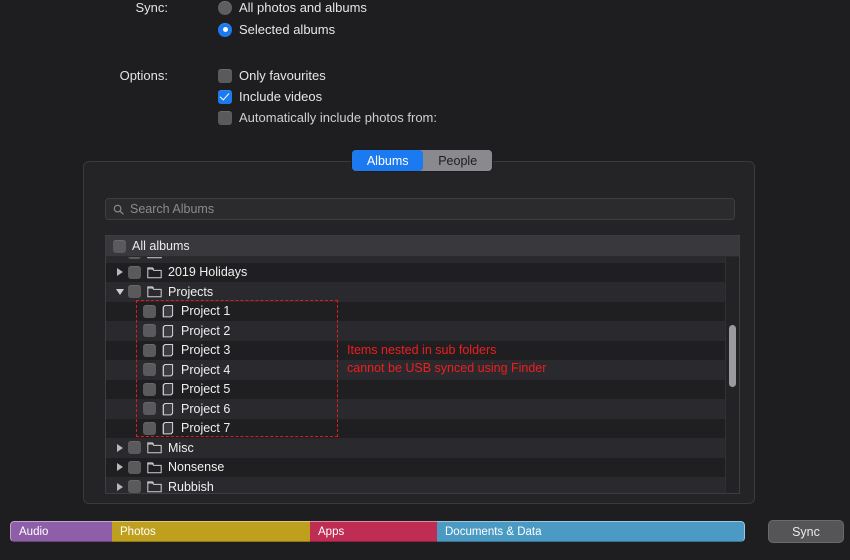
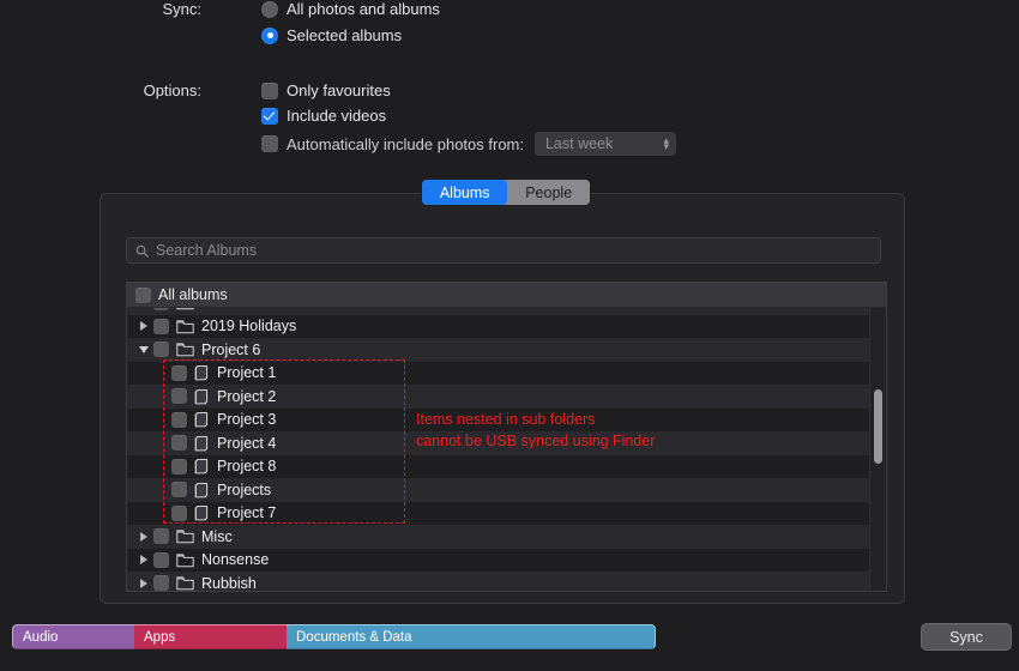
  Sync:
  All photos and albums
  Selected albums
  Options:
  Only favourites
  Include videos
  Automatically include photos from:
+ Last week
+ ▴
+ ▾
  Search Albums
  All albums
  2019 Holidays
- Projects
+ Project 6
  Project 1
  Project 2
  Project 3
  Project 4
- Project 5
+ Project 8
- Project 6
+ Projects
  Project 7
  Misc
  Nonsense
  Rubbish
  Albums
  People
  Items nested in sub folders
  cannot be USB synced using Finder
  Audio
- Photos
  Apps
  Documents & Data
  Sync
